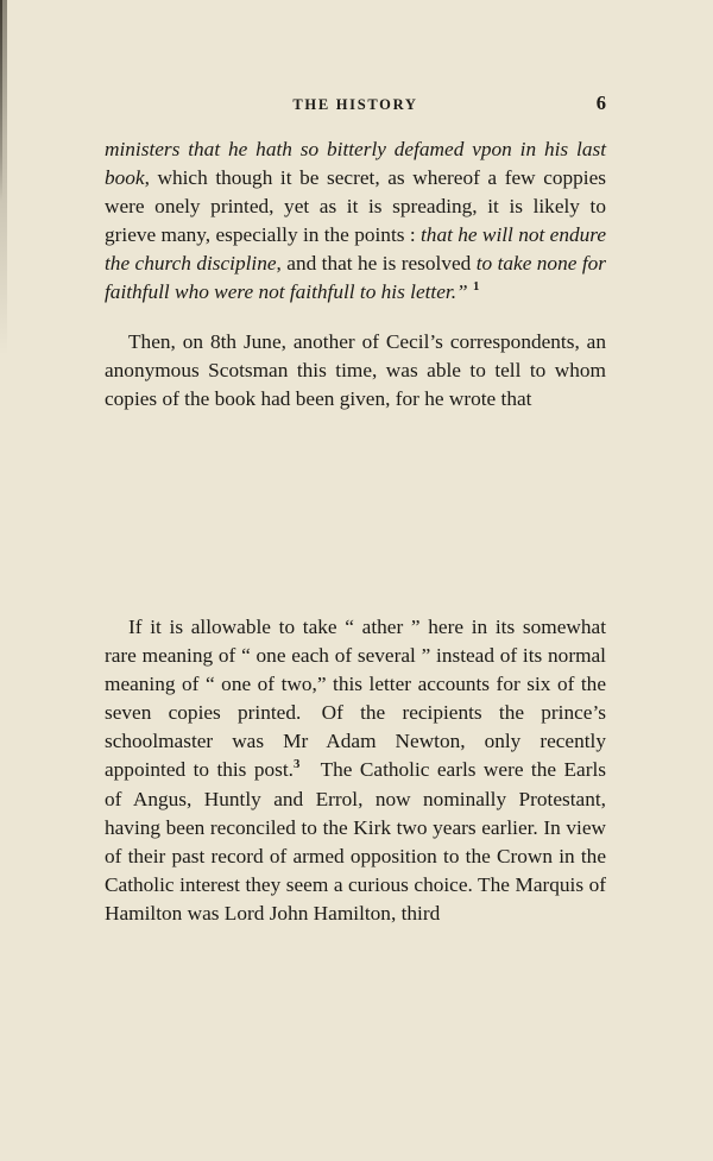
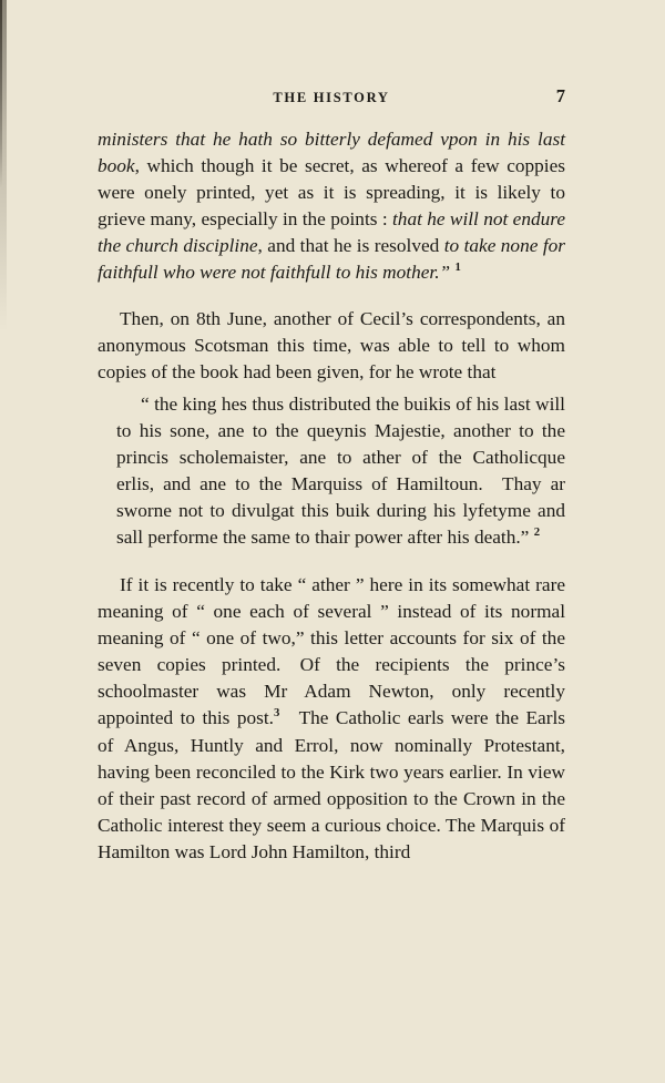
  THE HISTORY
- 6
+ 7
- ministers that he hath so bitterly defamed vpon in his last book, which though it be secret, as whereof a few coppies were onely printed, yet as it is spreading, it is likely to grieve many, especially in the points : that he will not endure the church discipline, and that he is resolved to take none for faithfull who were not faithfull to his letter.” 1
+ ministers that he hath so bitterly defamed vpon in his last book, which though it be secret, as whereof a few coppies were onely printed, yet as it is spreading, it is likely to grieve many, especially in the points : that he will not endure the church discipline, and that he is resolved to take none for faithfull who were not faithfull to his mother.” 1
  Then, on 8th June, another of Cecil’s correspondents, an anonymous Scotsman this time, was able to tell to whom copies of the book had been given, for he wrote that
+ “ the king hes thus distributed the buikis of his last will to his sone, ane to the queynis Majestie, another to the princis scholemaister, ane to ather of the Catholicque erlis, and ane to the Marquiss of Hamiltoun. Thay ar sworne not to divulgat this buik during his lyfetyme and sall performe the same to thair power after his death.” 2
- If it is allowable to take “ ather ” here in its somewhat rare meaning of “ one each of several ” instead of its normal meaning of “ one of two,” this letter accounts for six of the seven copies printed. Of the recipients the prince’s schoolmaster was Mr Adam Newton, only recently appointed to this post.3 The Catholic earls were the Earls of Angus, Huntly and Errol, now nominally Protestant, having been reconciled to the Kirk two years earlier. In view of their past record of armed opposition to the Crown in the Catholic interest they seem a curious choice. The Marquis of Hamilton was Lord John Hamilton, third
+ If it is recently to take “ ather ” here in its somewhat rare meaning of “ one each of several ” instead of its normal meaning of “ one of two,” this letter accounts for six of the seven copies printed. Of the recipients the prince’s schoolmaster was Mr Adam Newton, only recently appointed to this post.3 The Catholic earls were the Earls of Angus, Huntly and Errol, now nominally Protestant, having been reconciled to the Kirk two years earlier. In view of their past record of armed opposition to the Crown in the Catholic interest they seem a curious choice. The Marquis of Hamilton was Lord John Hamilton, third
